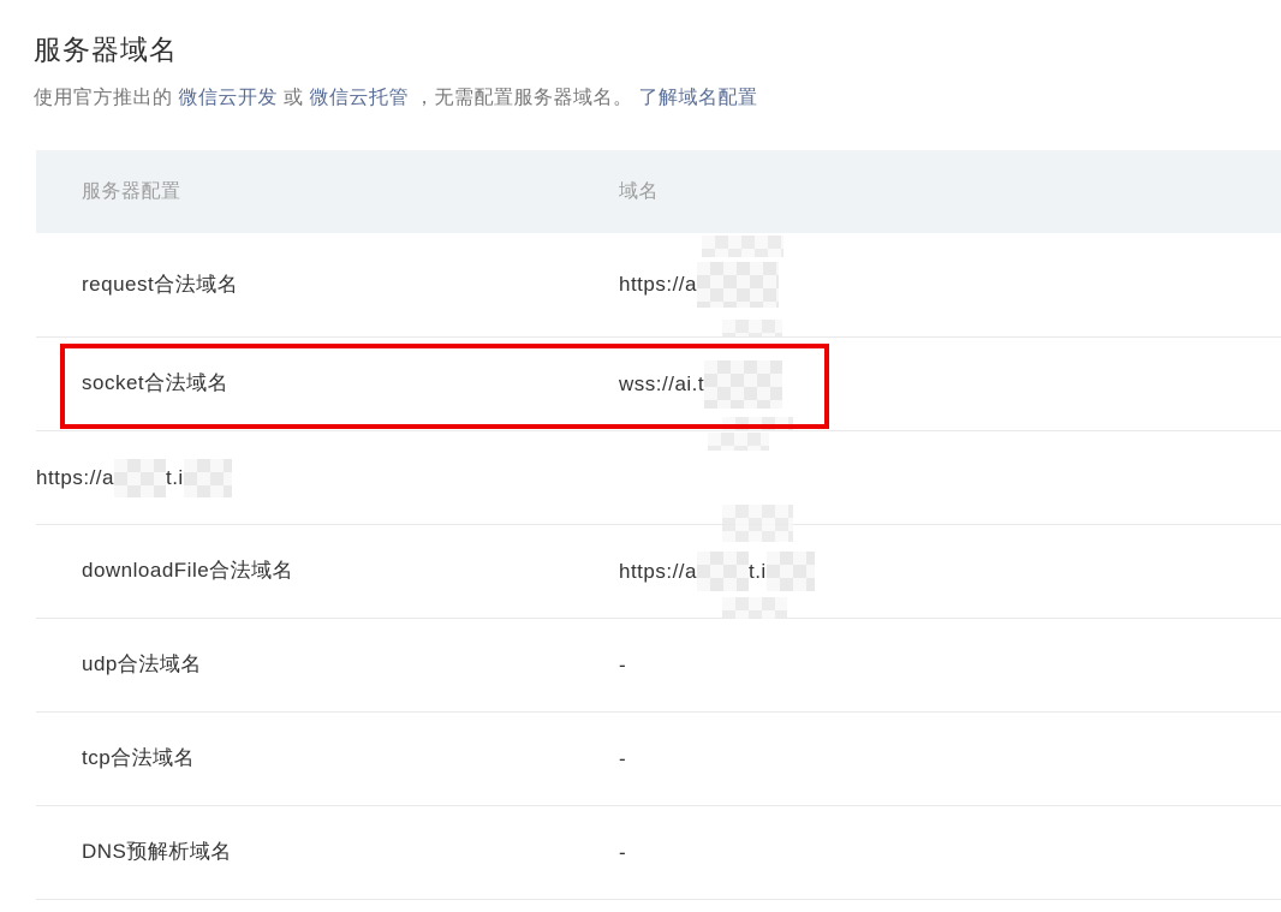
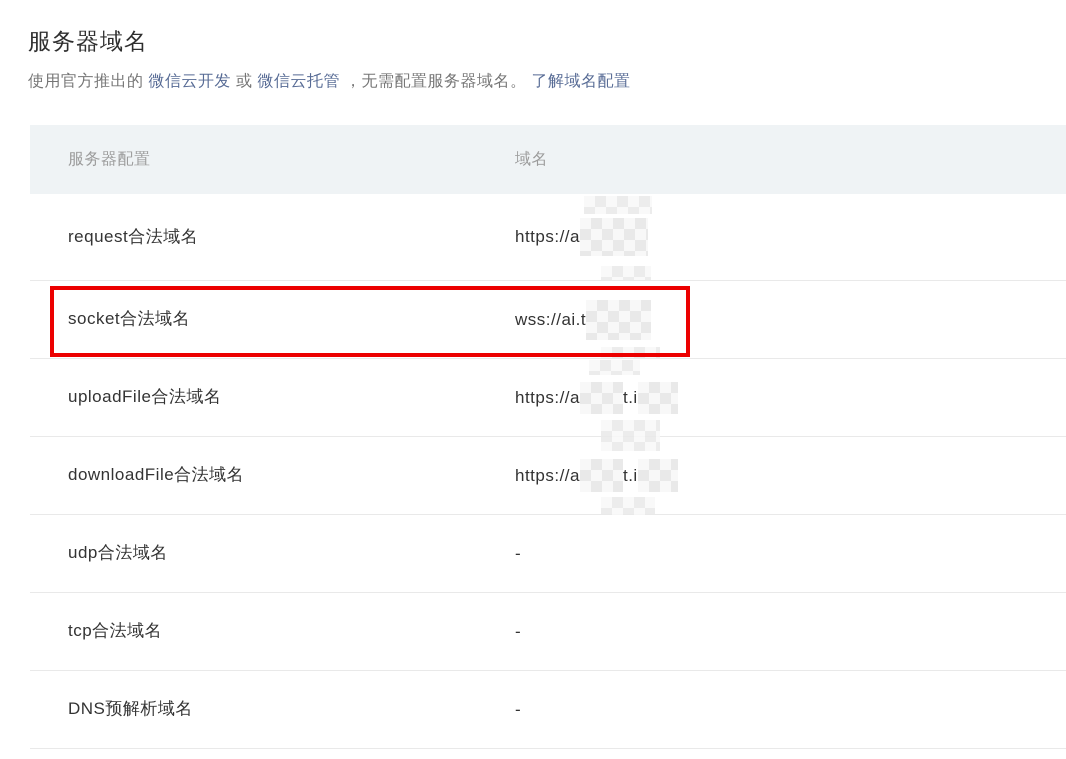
  服务器域名
  使用官方推出的 微信云开发 或 微信云托管 ，无需配置服务器域名。 了解域名配置
  服务器配置
  域名
  request合法域名
  https://a
  socket合法域名
  wss://ai.t
+ uploadFile合法域名
  https://a
  t.i
  downloadFile合法域名
  https://a
  t.i
  udp合法域名
  -
  tcp合法域名
  -
  DNS预解析域名
  -
